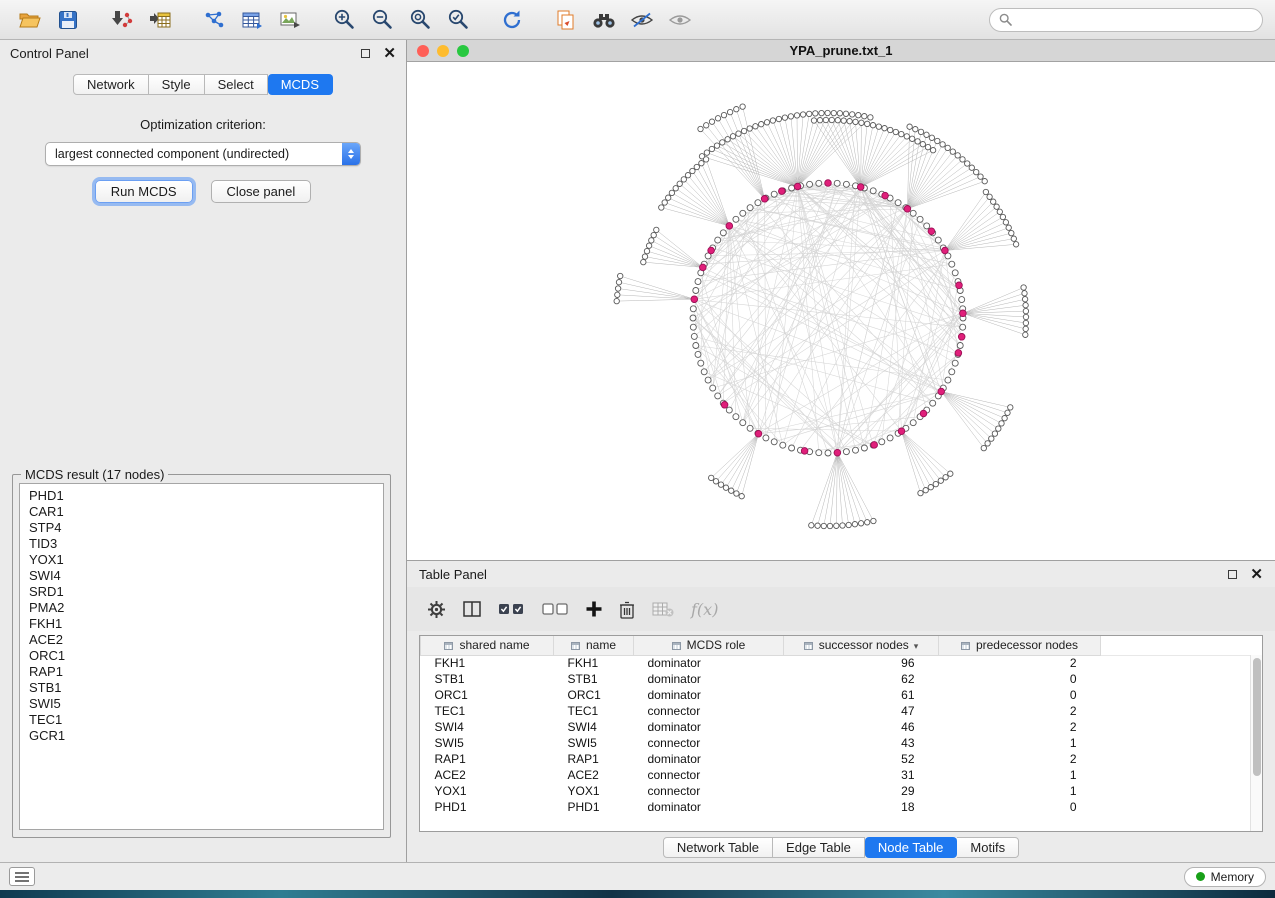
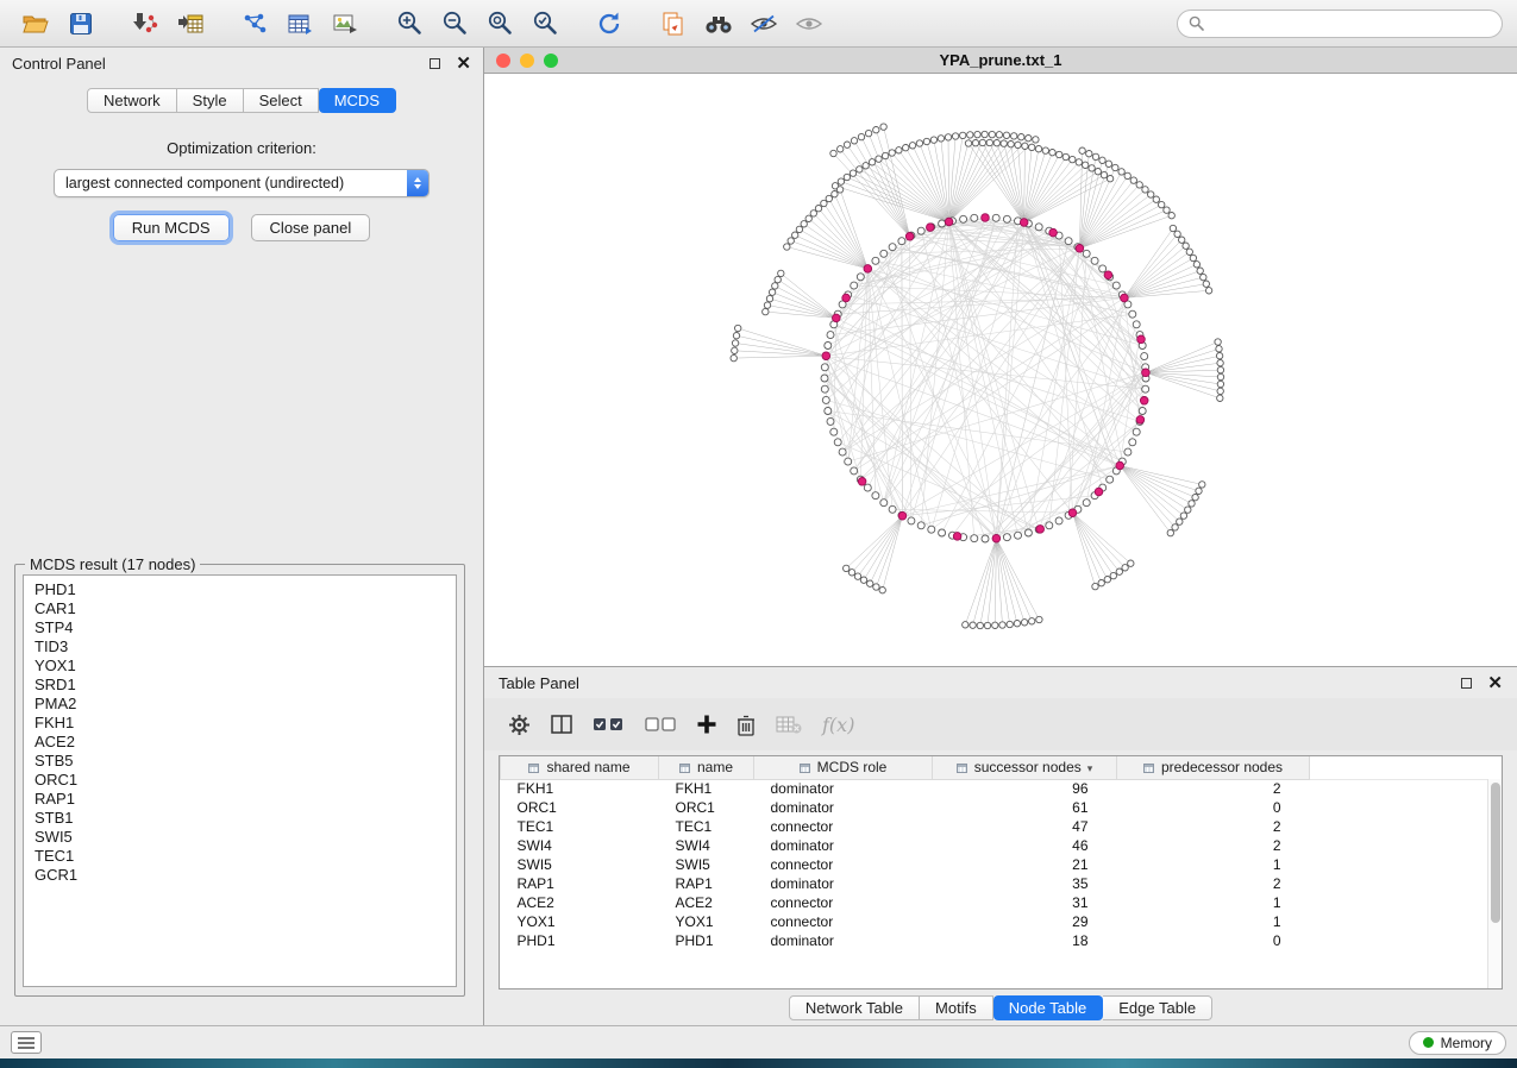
  Control Panel
  ✕
  Network
  Style
  Select
  MCDS
  Optimization criterion:
  largest connected component (undirected)
  Run MCDS
  Close panel
  MCDS result (17 nodes)
  PHD1
  CAR1
  STP4
  TID3
  YOX1
- SWI4
  SRD1
  PMA2
  FKH1
  ACE2
+ STB5
  ORC1
  RAP1
  STB1
  SWI5
  TEC1
  GCR1
  YPA_prune.txt_1
  Table Panel
  ✕
  f(x)
  shared name	name	MCDS role	successor nodes ▾	predecessor nodes
  FKH1	FKH1	dominator	96	2
- STB1	STB1	dominator	62	0
  ORC1	ORC1	dominator	61	0
  TEC1	TEC1	connector	47	2
  SWI4	SWI4	dominator	46	2
- SWI5	SWI5	connector	43	1
+ SWI5	SWI5	connector	21	1
- RAP1	RAP1	dominator	52	2
+ RAP1	RAP1	dominator	35	2
  ACE2	ACE2	connector	31	1
  YOX1	YOX1	connector	29	1
  PHD1	PHD1	dominator	18	0
  Network Table
- Edge Table
+ Motifs
  Node Table
- Motifs
+ Edge Table
  Memory
